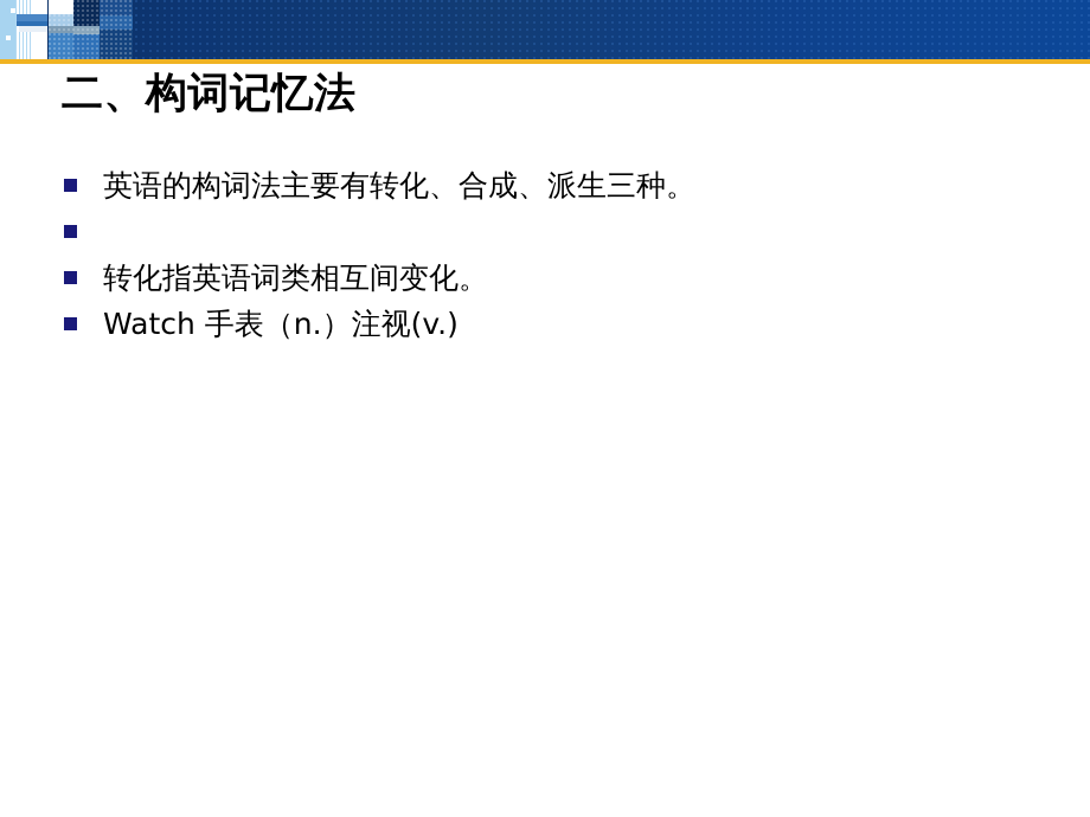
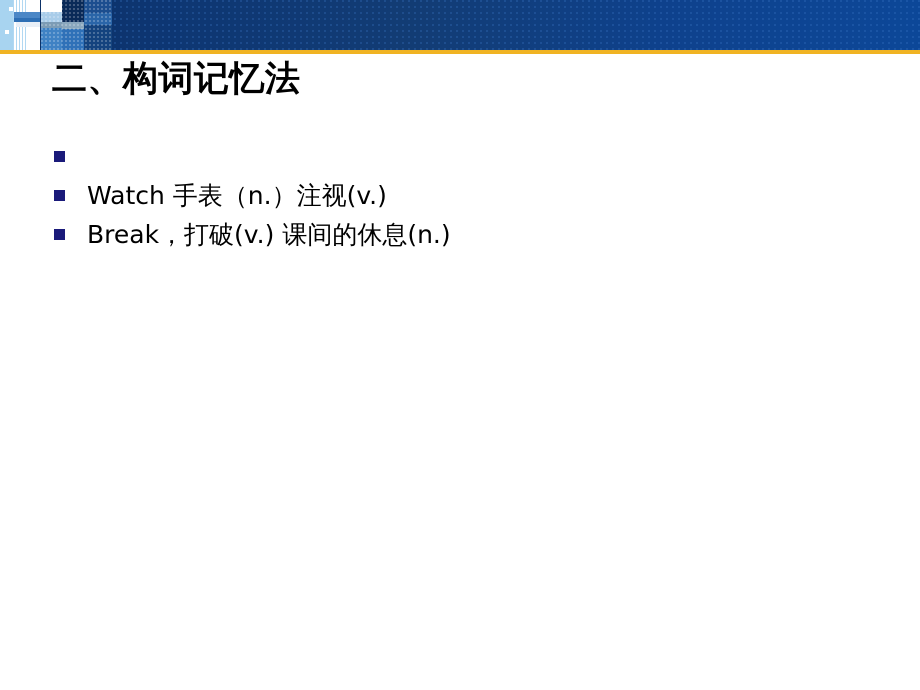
  二、构词记忆法
- 英语的构词法主要有转化、合成、派生三种。
- 转化指英语词类相互间变化。
  Watch 手表（n.）注视(v.)
+ Break，打破(v.) 课间的休息(n.)
